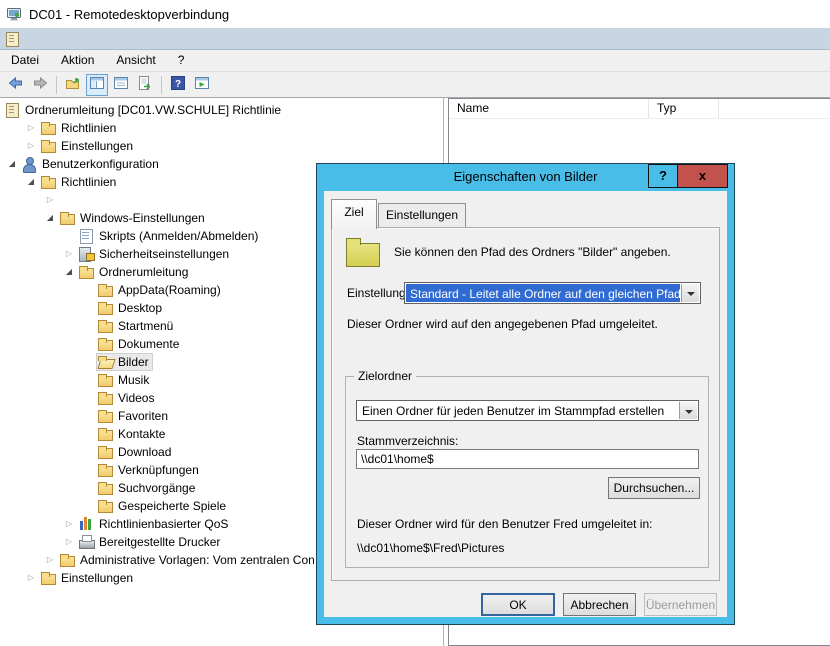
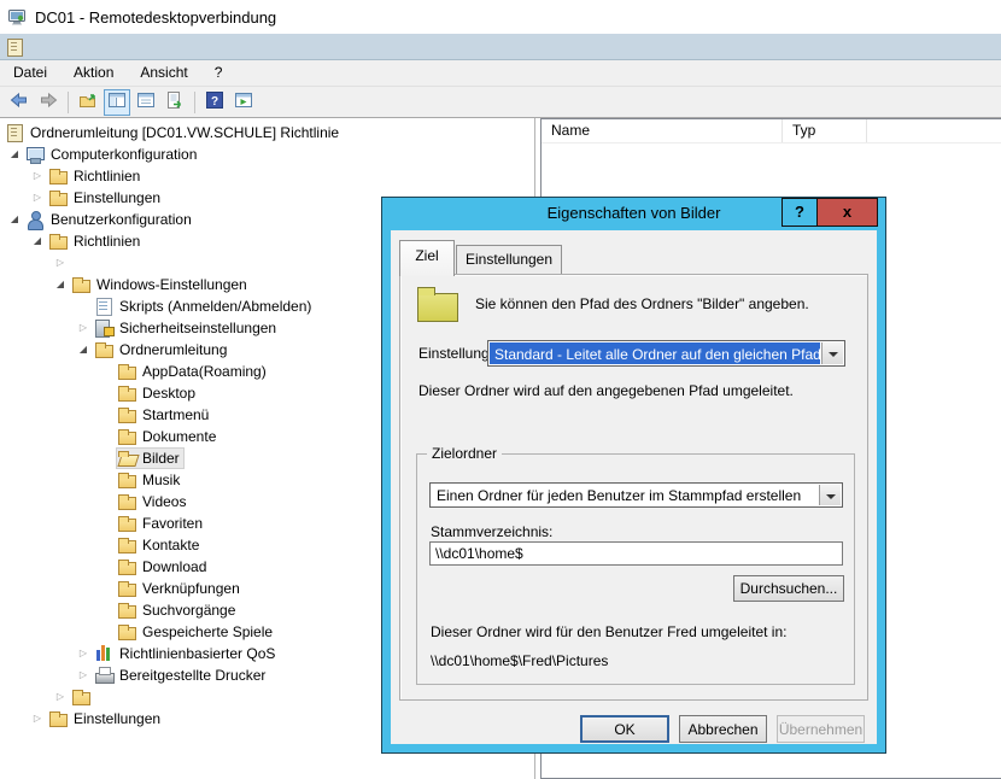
  DC01 - Remotedesktopverbindung
  Datei
  Aktion
  Ansicht
  ?
  ?
  Ordnerumleitung [DC01.VW.SCHULE] Richtlinie
+ Computerkonfiguration
  Richtlinien
  Einstellungen
  Benutzerkonfiguration
  Richtlinien
  Windows-Einstellungen
  Skripts (Anmelden/Abmelden)
  Sicherheitseinstellungen
  Ordnerumleitung
  AppData(Roaming)
  Desktop
  Startmenü
  Dokumente
  Bilder
  Musik
  Videos
  Favoriten
  Kontakte
  Download
  Verknüpfungen
  Suchvorgänge
  Gespeicherte Spiele
  Richtlinienbasierter QoS
  Bereitgestellte Drucker
- Administrative Vorlagen: Vom zentralen Con
  Einstellungen
  Name
  Typ
  Eigenschaften von Bilder
  ?
  x
  Ziel
  Einstellungen
  Sie können den Pfad des Ordners "Bilder" angeben.
  Einstellung
  Standard - Leitet alle Ordner auf den gleichen Pfad
  Dieser Ordner wird auf den angegebenen Pfad umgeleitet.
  Zielordner
  Einen Ordner für jeden Benutzer im Stammpfad erstellen
  Stammverzeichnis:
  \\dc01\home$
  Durchsuchen...
  Dieser Ordner wird für den Benutzer Fred umgeleitet in:
  \\dc01\home$\Fred\Pictures
  OK
  Abbrechen
  Übernehmen
